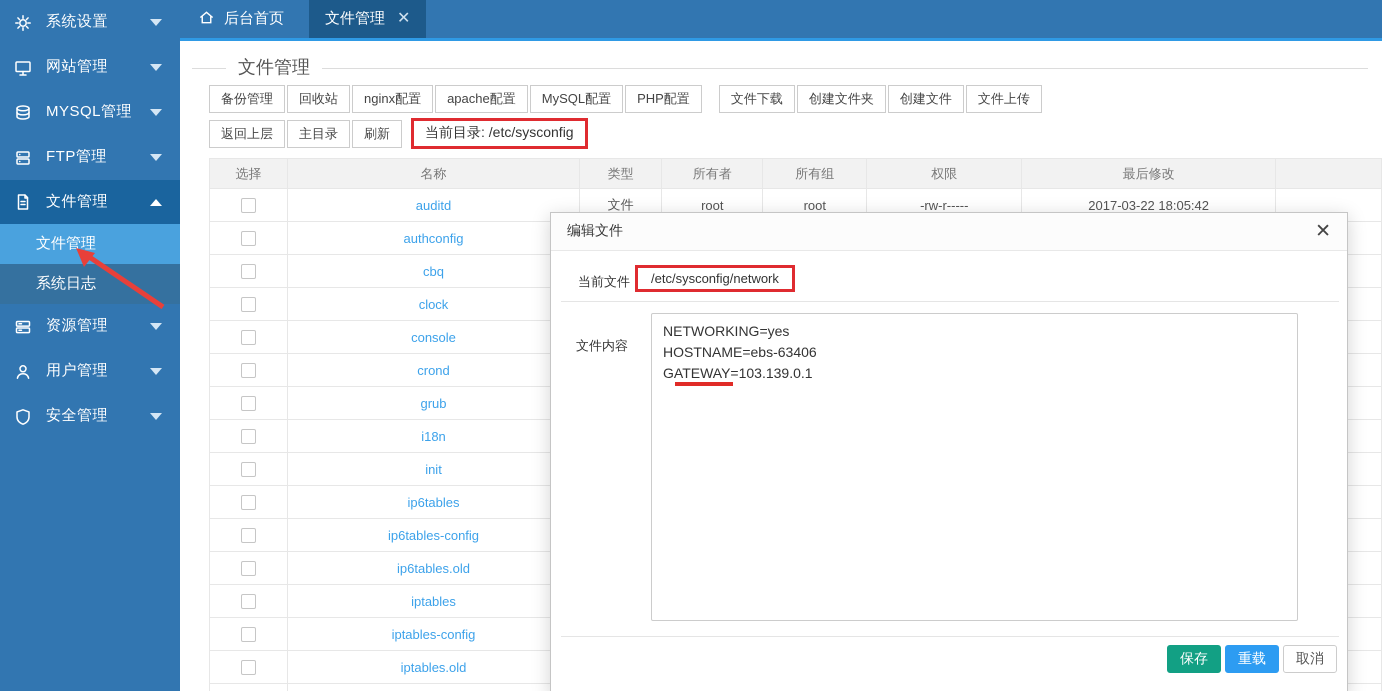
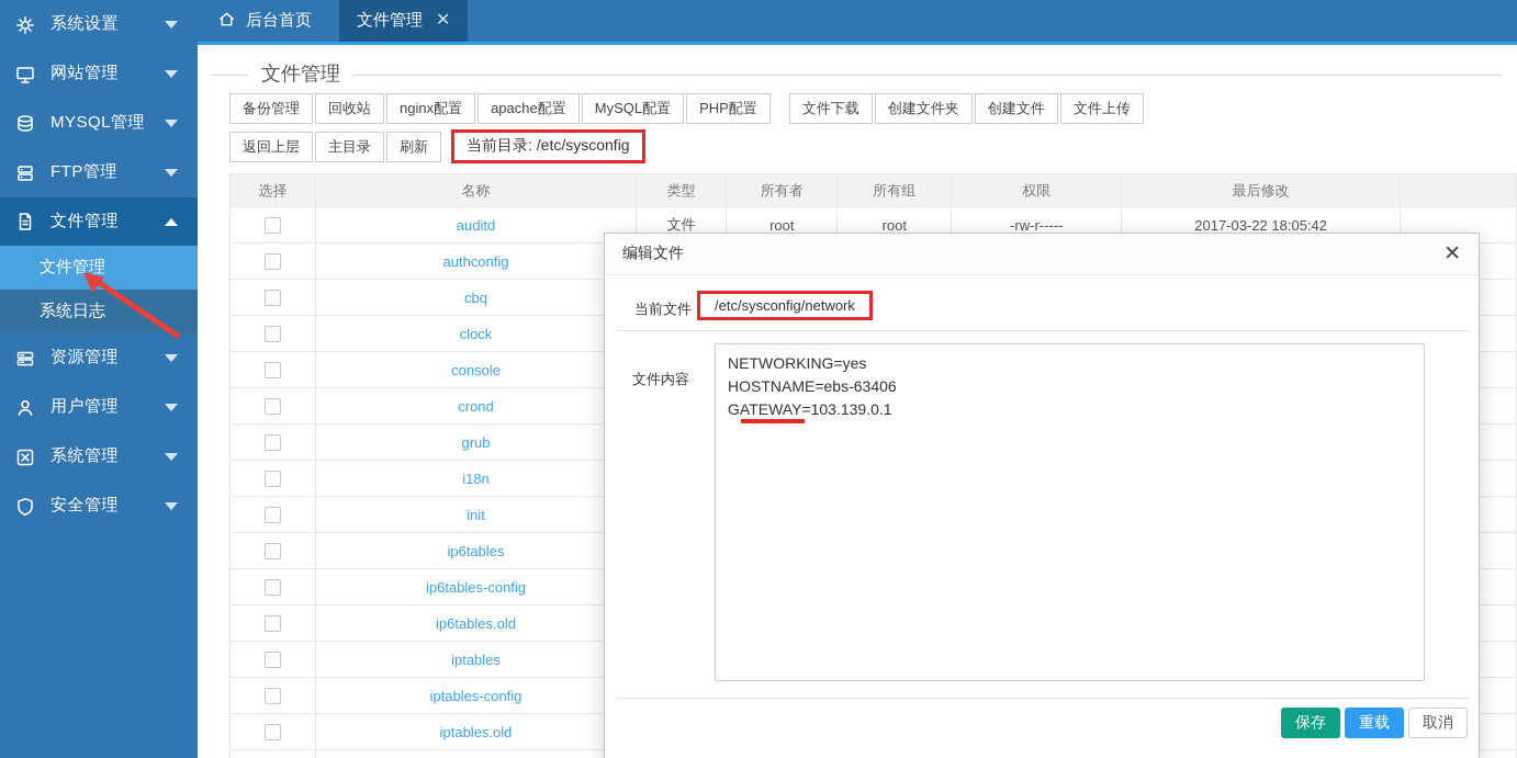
  系统设置
  网站管理
  MYSQL管理
  FTP管理
  文件管理
  文件管理
  系统日志
  资源管理
  用户管理
+ 系统管理
  安全管理
  后台首页
  文件管理
  ✕
  文件管理
  备份管理
  回收站
  nginx配置
  apache配置
  MySQL配置
  PHP配置
  文件下载
  创建文件夹
  创建文件
  文件上传
  返回上层
  主目录
  刷新
  当前目录: /etc/sysconfig
  选择	名称	类型	所有者	所有组	权限	最后修改
  	auditd	文件	root	root	-rw-r-----	2017-03-22 18:05:42
  	authconfig
  	cbq
  	clock
  	console
  	crond
  	grub
  	i18n
  	init
  	ip6tables
  	ip6tables-config
  	ip6tables.old
  	iptables
  	iptables-config
  	iptables.old
  编辑文件
  ✕
  当前文件
  /etc/sysconfig/network
  文件内容
  NETWORKING=yes
  HOSTNAME=ebs-63406
  GATEWAY=103.139.0.1
  保存
  重载
  取消
